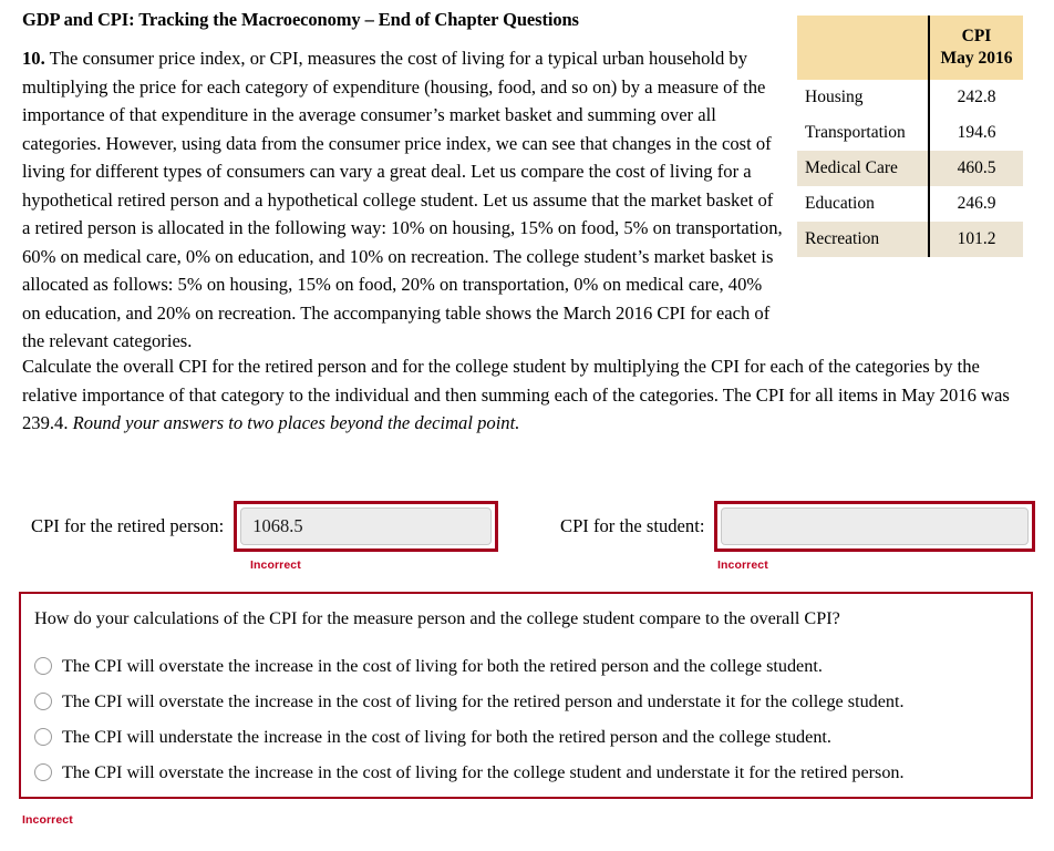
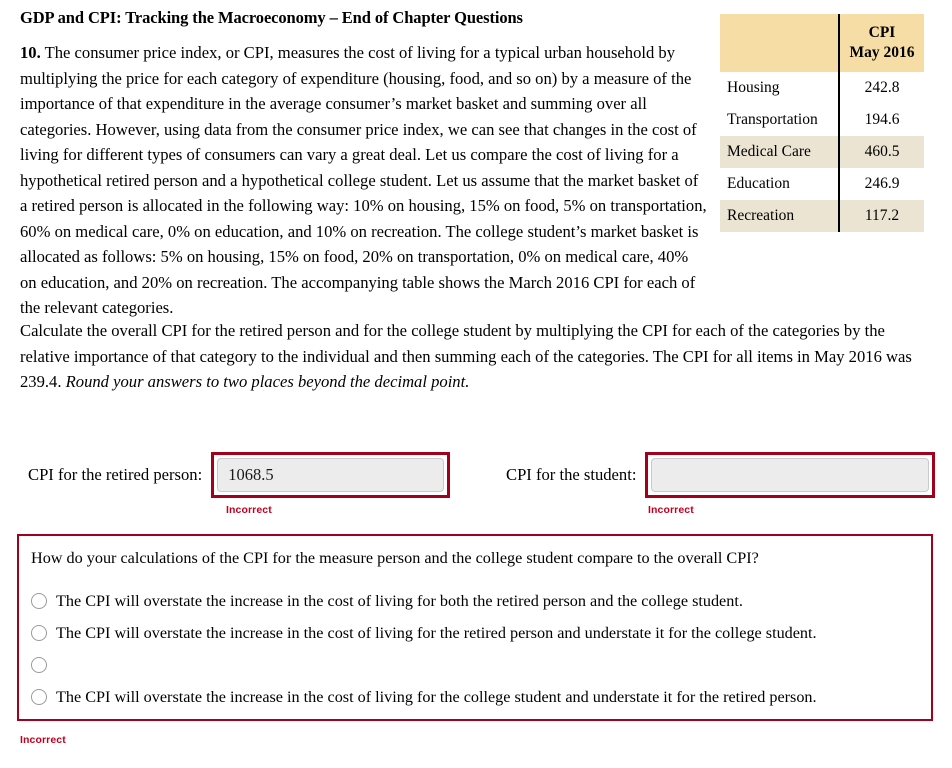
  GDP and CPI: Tracking the Macroeconomy – End of Chapter Questions
  10. The consumer price index, or CPI, measures the cost of living for a typical urban household by multiplying the price for each category of expenditure (housing, food, and so on) by a measure of the importance of that expenditure in the average consumer’s market basket and summing over all categories. However, using data from the consumer price index, we can see that changes in the cost of living for different types of consumers can vary a great deal. Let us compare the cost of living for a hypothetical retired person and a hypothetical college student. Let us assume that the market basket of a retired person is allocated in the following way: 10% on housing, 15% on food, 5% on transportation, 60% on medical care, 0% on education, and 10% on recreation. The college student’s market basket is allocated as follows: 5% on housing, 15% on food, 20% on transportation, 0% on medical care, 40% on education, and 20% on recreation. The accompanying table shows the March 2016 CPI for each of the relevant categories.
  	CPI May 2016
  Housing	242.8
  Transportation	194.6
  Medical Care	460.5
  Education	246.9
- Recreation	101.2
+ Recreation	117.2
  Calculate the overall CPI for the retired person and for the college student by multiplying the CPI for each of the categories by the relative importance of that category to the individual and then summing each of the categories. The CPI for all items in May 2016 was 239.4. Round your answers to two places beyond the decimal point.
  CPI for the retired person:
  1068.5
  Incorrect
  CPI for the student:
  Incorrect
  How do your calculations of the CPI for the measure person and the college student compare to the overall CPI?
  The CPI will overstate the increase in the cost of living for both the retired person and the college student.
  The CPI will overstate the increase in the cost of living for the retired person and understate it for the college student.
- The CPI will understate the increase in the cost of living for both the retired person and the college student.
  The CPI will overstate the increase in the cost of living for the college student and understate it for the retired person.
  Incorrect
